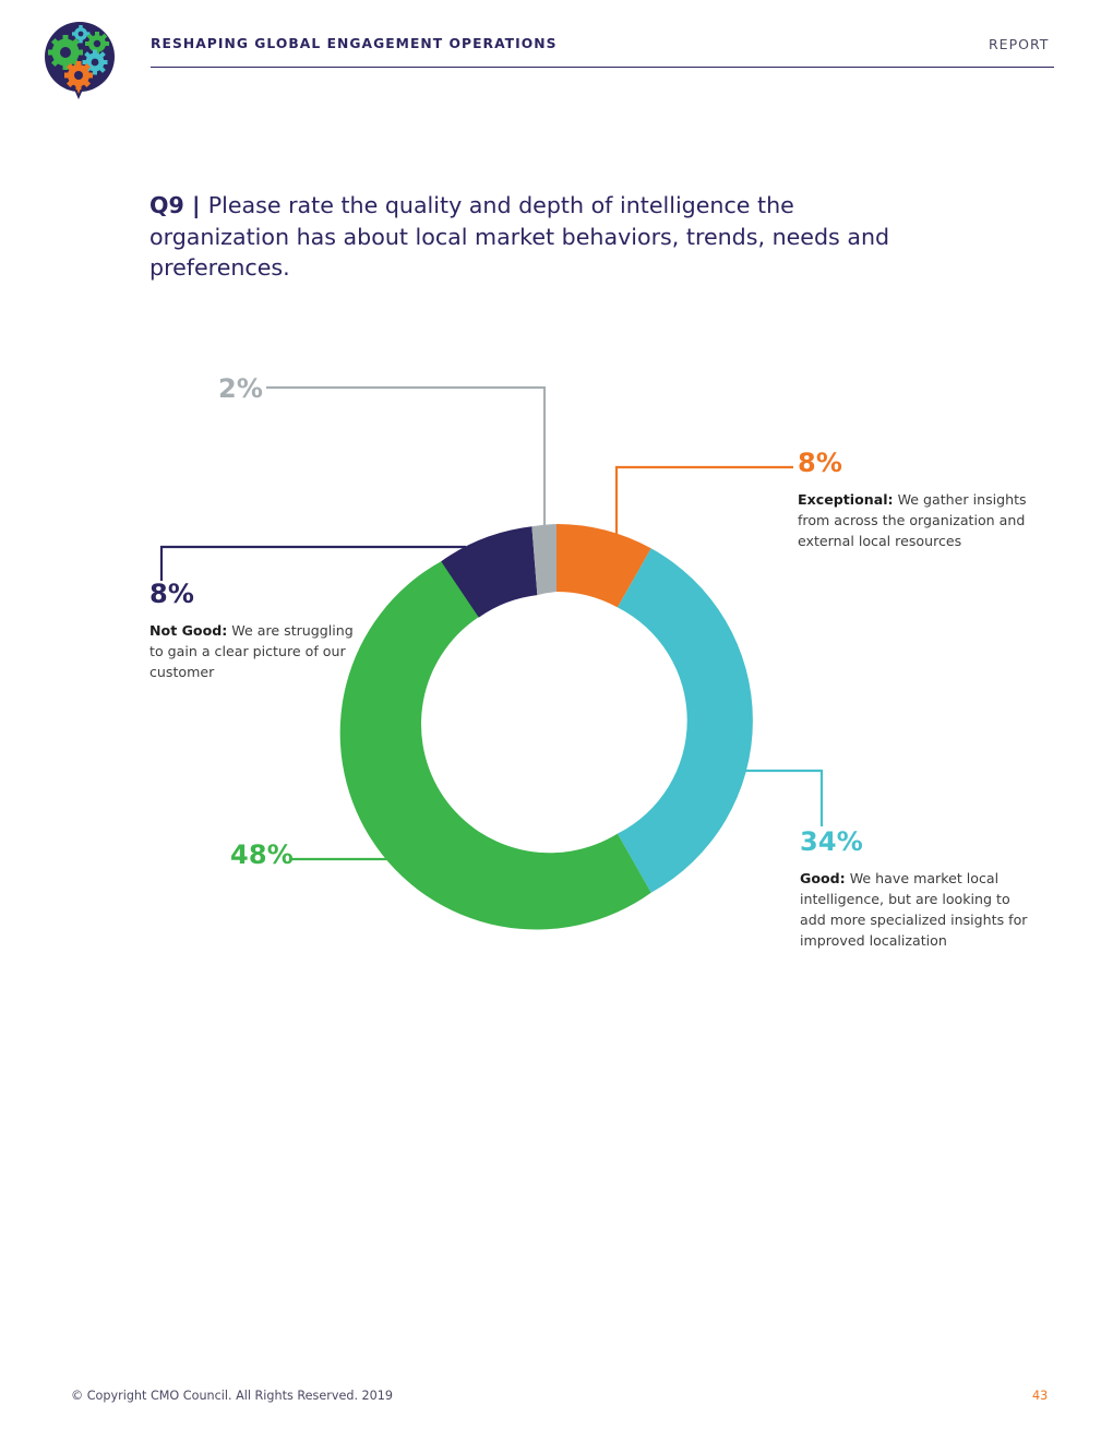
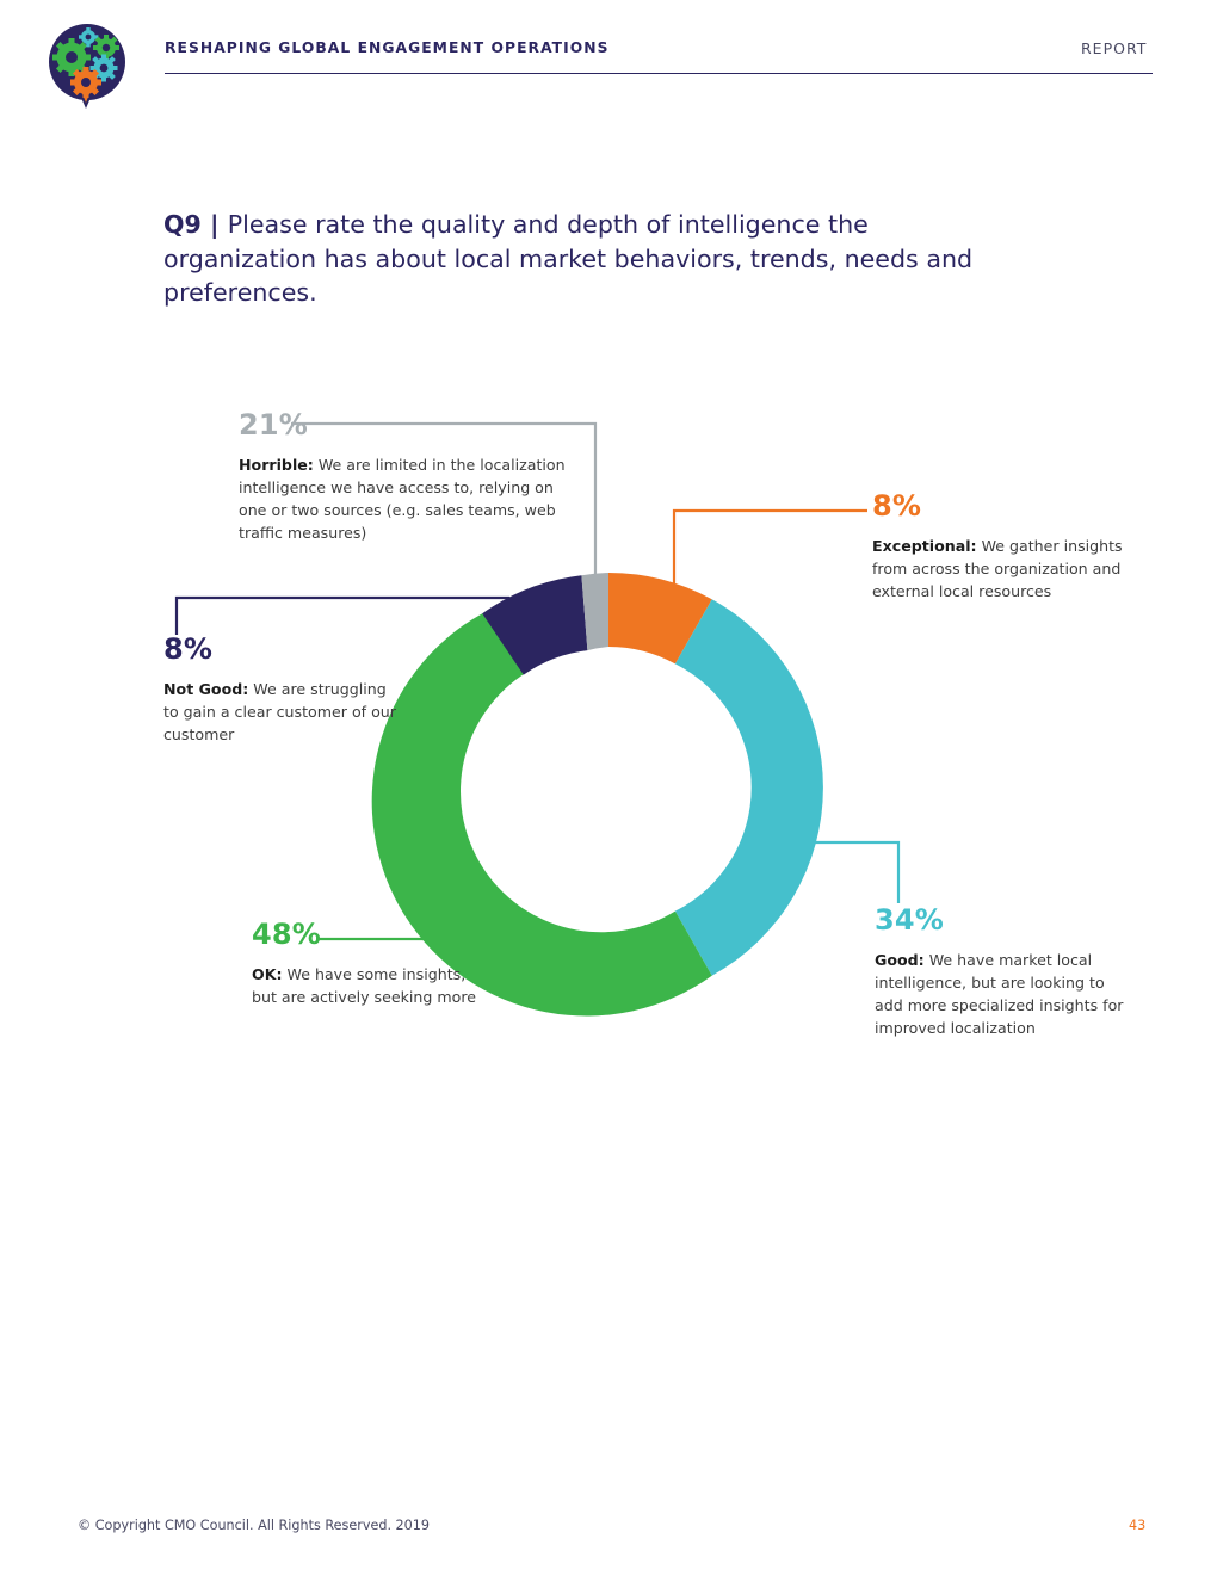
  RESHAPING GLOBAL ENGAGEMENT OPERATIONS
  REPORT
  Q9 | Please rate the quality and depth of intelligence the organization has about local market behaviors, trends, needs and preferences.
- 2%
+ 21%
+ Horrible: We are limited in the localization intelligence we have access to, relying on one or two sources (e.g. sales teams, web traffic measures)
  8%
  Exceptional: We gather insights from across the organization and external local resources
  8%
- Not Good: We are struggling to gain a clear picture of our customer
+ Not Good: We are struggling to gain a clear customer of our customer
  48%
+ OK: We have some insights, but are actively seeking more
  34%
  Good: We have market local intelligence, but are looking to add more specialized insights for improved localization
  © Copyright CMO Council. All Rights Reserved. 2019
  43
